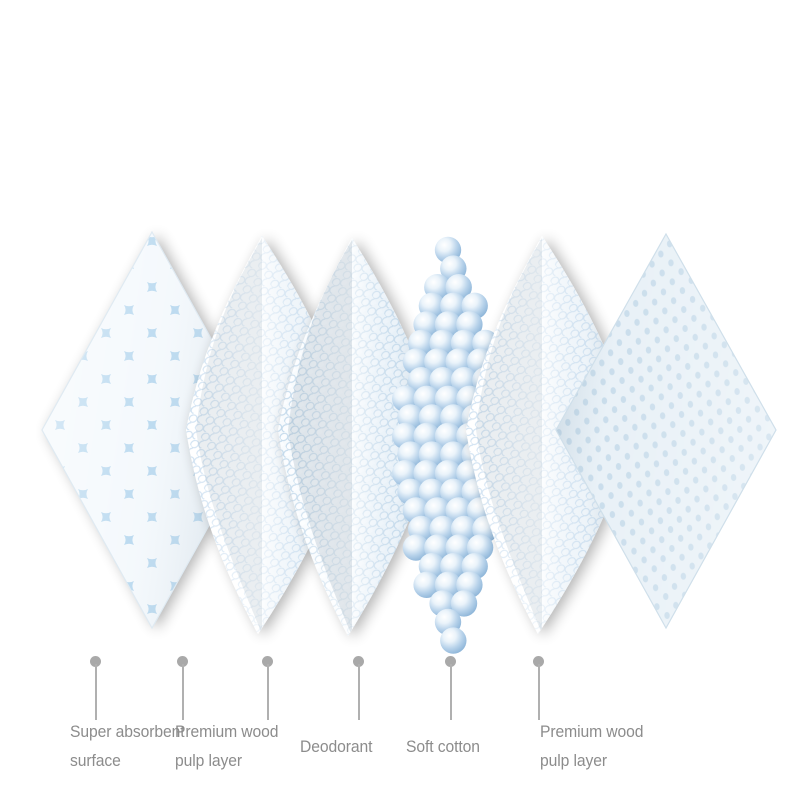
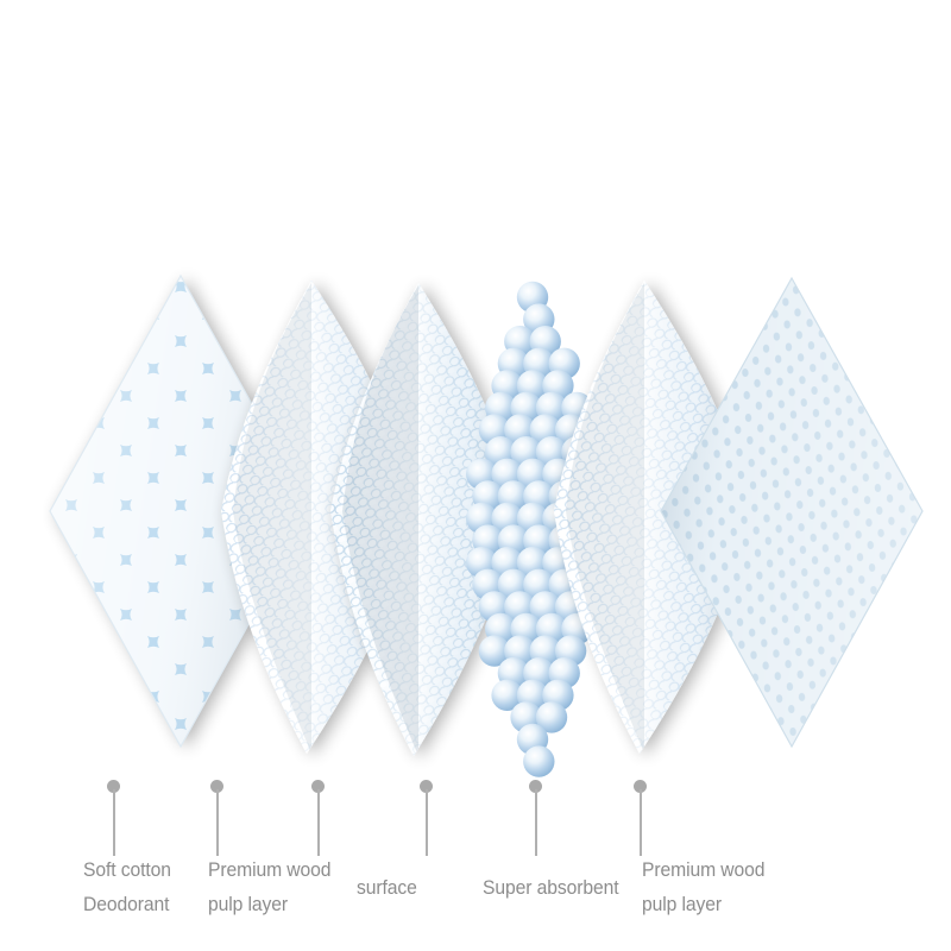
- Super absorbent
+ Soft cotton
- surface
+ Deodorant
  Premium wood
  pulp layer
- Deodorant
+ surface
- Soft cotton
+ Super absorbent
  Premium wood
  pulp layer
